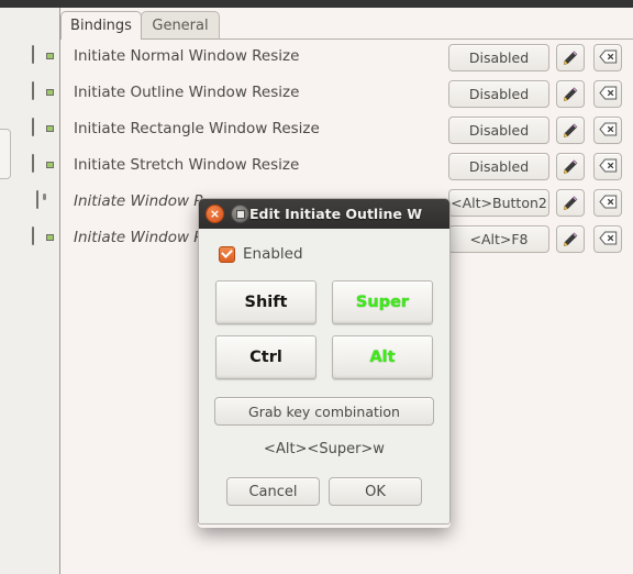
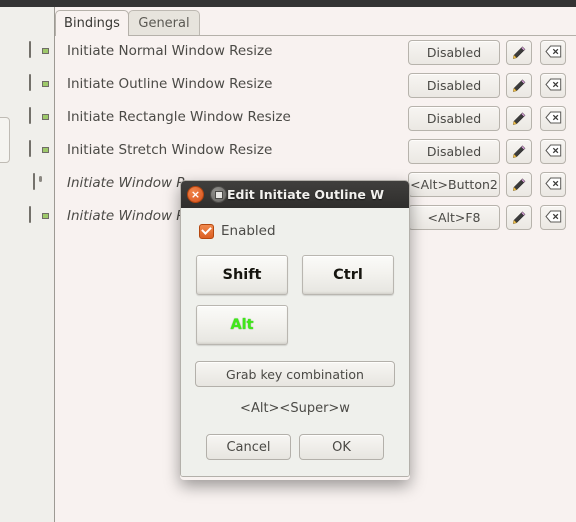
  Bindings
  General
  Initiate Normal Window Resize
  Disabled
  Initiate Outline Window Resize
  Disabled
  Initiate Rectangle Window Resize
  Disabled
  Initiate Stretch Window Resize
  Disabled
  Initiate Window
  <Alt>Button2
  Initiate Window
  <Alt>F8
  Edit Initiate Outline W
  Enabled
  Shift
- Super
  Ctrl
  Alt
  Grab key combination
  <Alt><Super>w
  Cancel
  OK
